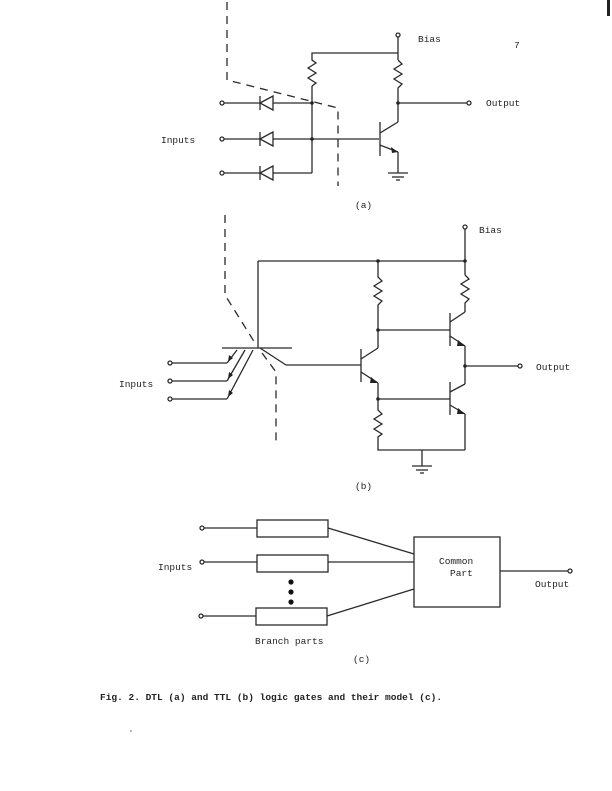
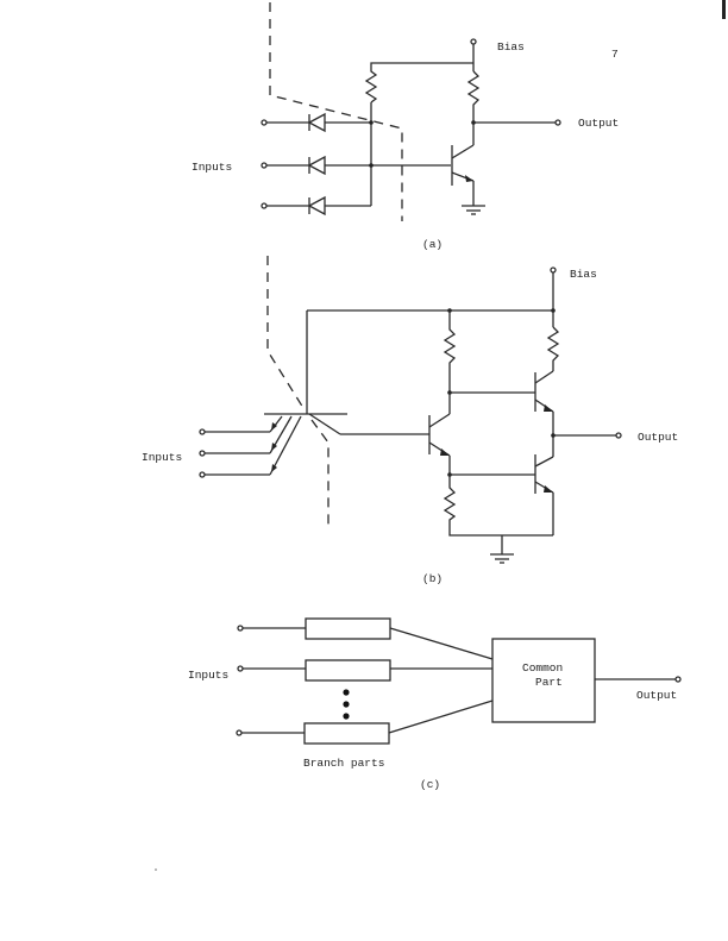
  Bias
  Output
  Inputs
  (a)
  7
  Bias
  Output
  Inputs
  (b)
  Common
  Part
  Output
  Inputs
  Branch parts
  (c)
- Fig. 2. DTL (a) and TTL (b) logic gates and their model (c).
